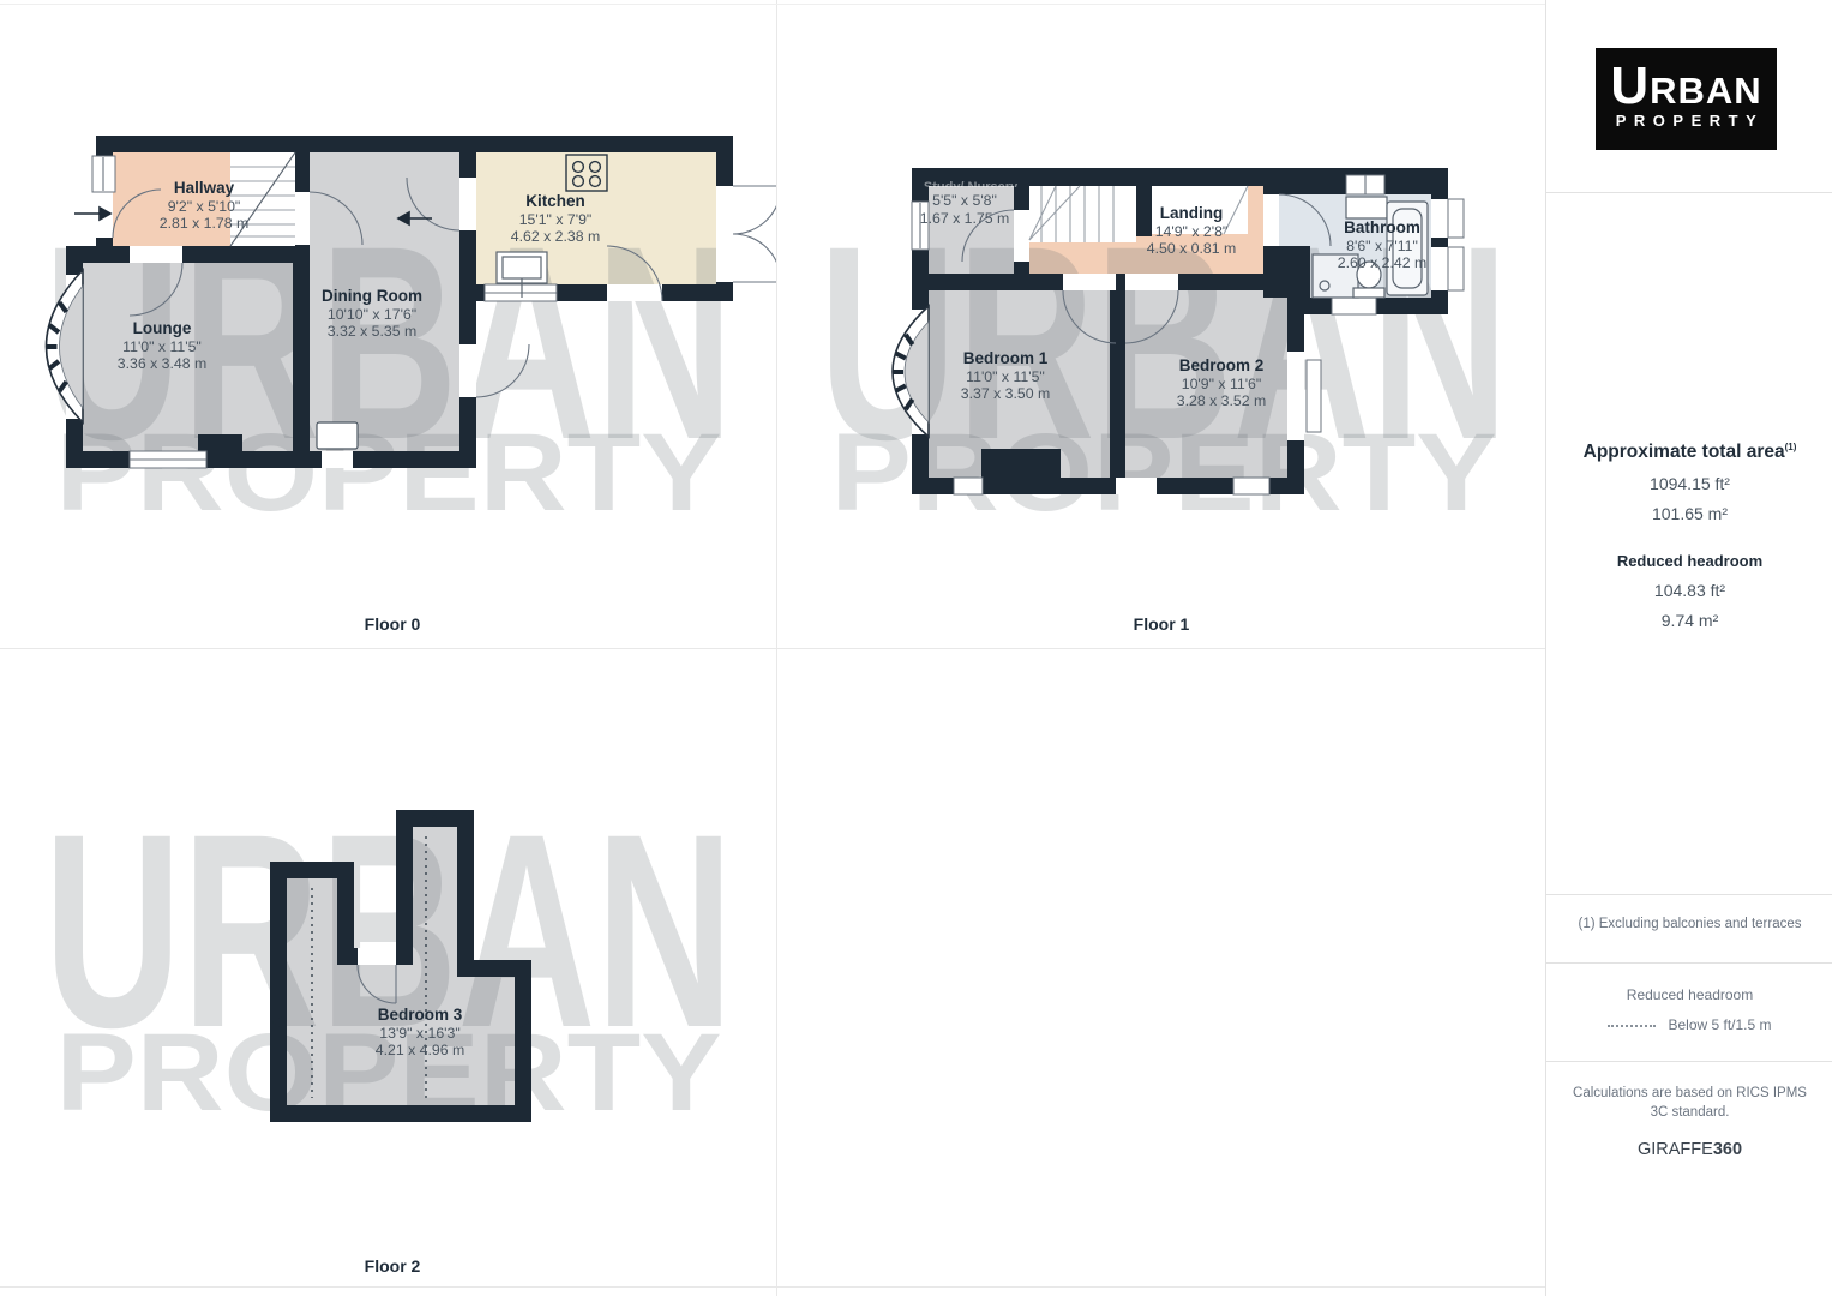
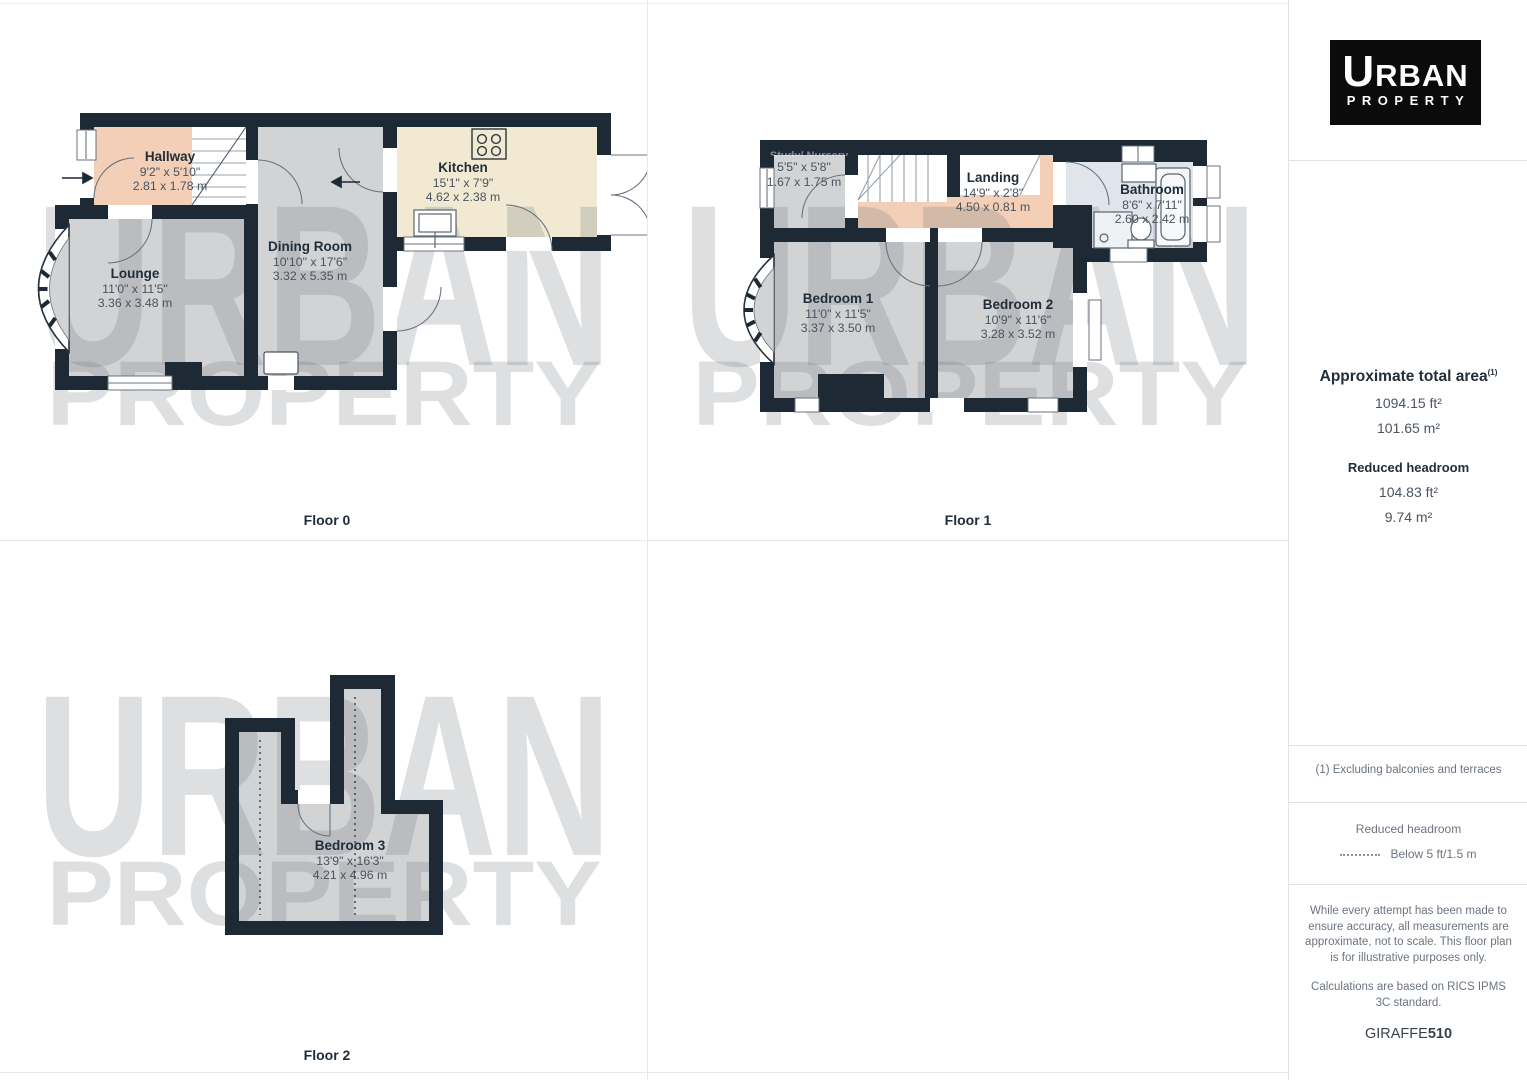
  URBAN
  PROPERTY
  Hallway
  9'2" x 5'10"
  2.81 x 1.78 m
  Lounge
  11'0" x 11'5"
  3.36 x 3.48 m
  Dining Room
  10'10" x 17'6"
  3.32 x 5.35 m
  Kitchen
  15'1" x 7'9"
  4.62 x 2.38 m
  Floor 0
  URBN
  PRPETY
  5'5" x 5'8"
  1.67 x 1.75 m
  Landing
  14'9" x 2'8"
  4.50 x 0.81 m
  Bathroom
  8'6" x 7'11"
  2.60 x 2.42 m
  Bedroom 1
  11'0" x 11'5"
  3.37 x 3.50 m
  Bedroom 2
  10'9" x 11'6"
  3.28 x 3.52 m
  Floor 1
  URBAN
  PRPETY
  Bedroom 3
  13'9" x 16'3"
  4.21 x 4.96 m
  Floor 2
  URBAN
  PROPERTY
  Approximate total area(1)
  1094.15 ft²
  101.65 m²
  Reduced headroom
  104.83 ft²
  9.74 m²
  (1) Excluding balconies and terraces
  Reduced headroom
  Below 5 ft/1.5 m
+ While every attempt has been made to ensure accuracy, all measurements are approximate, not to scale. This floor plan is for illustrative purposes only.
  Calculations are based on RICS IPMS 3C standard.
- GIRAFFE360
+ GIRAFFE510
